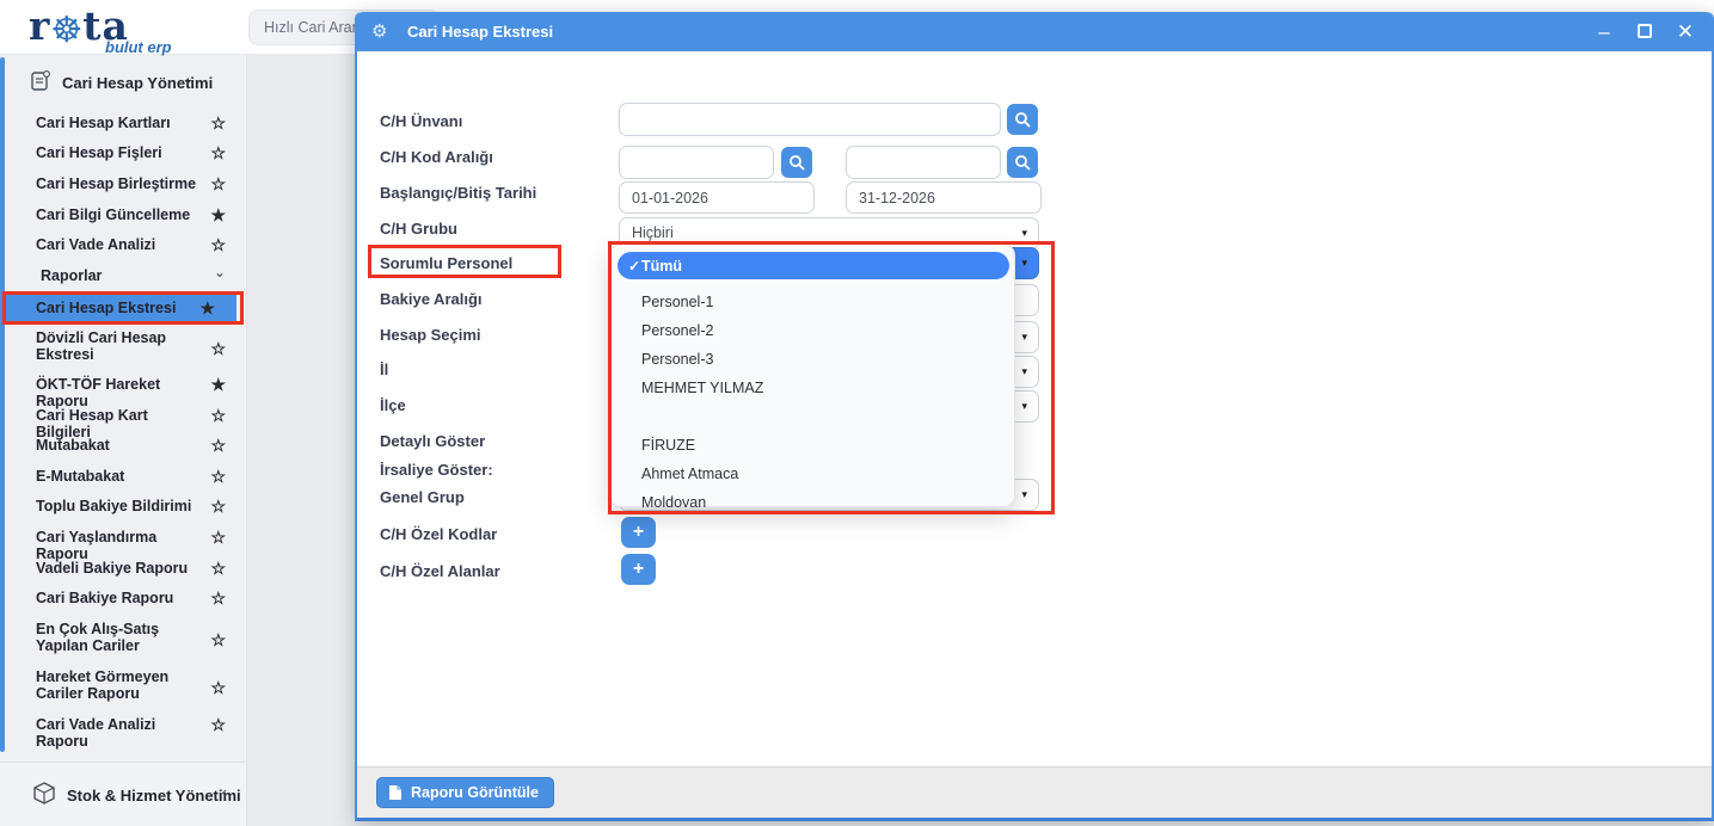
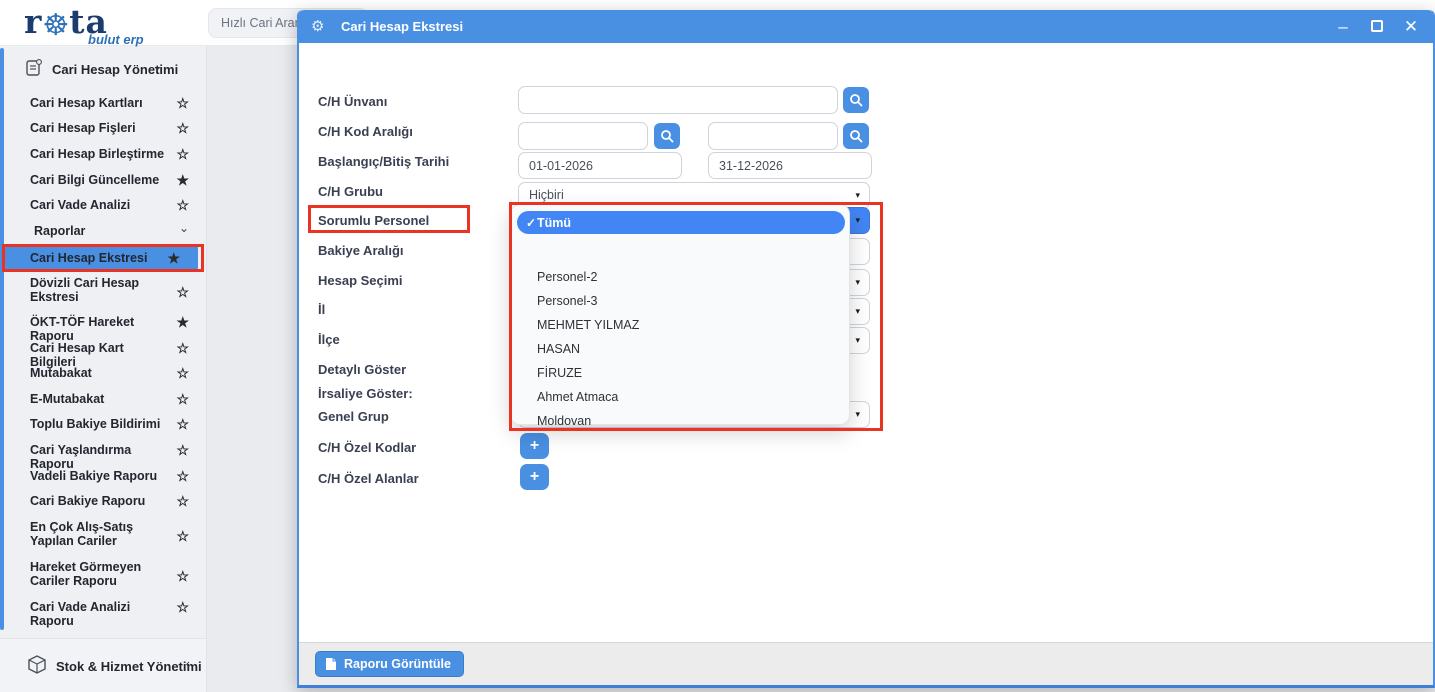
  r☸ta
  bulut erp
  Hızlı Cari Ara
  Cari Hesap Yönetimi
  ⌄
  Cari Hesap Kartları
  ☆
  Cari Hesap Fişleri
  ☆
  Cari Hesap Birleştirme
  ☆
  Cari Bilgi Güncelleme
  ★
  Cari Vade Analizi
  ☆
  Raporlar
  ⌄
  Cari Hesap Ekstresi
  ★
  Dövizli Cari Hesap Ekstresi
  ☆
  ÖKT-TÖF Hareket Raporu
  ★
  Cari Hesap Kart Bilgileri
  ☆
  Mutabakat
  ☆
  E-Mutabakat
  ☆
  Toplu Bakiye Bildirimi
  ☆
  Cari Yaşlandırma Raporu
  ☆
  Vadeli Bakiye Raporu
  ☆
  Cari Bakiye Raporu
  ☆
  En Çok Alış-Satış Yapılan Cariler
  ☆
  Hareket Görmeyen Cariler Raporu
  ☆
  Cari Vade Analizi Raporu
  ☆
  Stok & Hizmet Yönetimi
  ‹
  ⚙
  Cari Hesap Ekstresi
  –
  ✕
  C/H Ünvanı
  C/H Kod Aralığı
  Başlangıç/Bitiş Tarihi
  C/H Grubu
  Sorumlu Personel
  Bakiye Aralığı
  Hesap Seçimi
  İl
  İlçe
  Detaylı Göster
  İrsaliye Göster:
  Genel Grup
  C/H Özel Kodlar
  C/H Özel Alanlar
  01-01-2026
  31-12-2026
  Hiçbiri
  ▾
  ▾
  ▾
  ▾
  ▾
  ▾
  +
  +
  ✓
  Tümü
- Personel-1
  Personel-2
  Personel-3
  MEHMET YILMAZ
+ HASAN
  FİRUZE
  Ahmet Atmaca
  Moldovan
  Raporu Görüntüle
